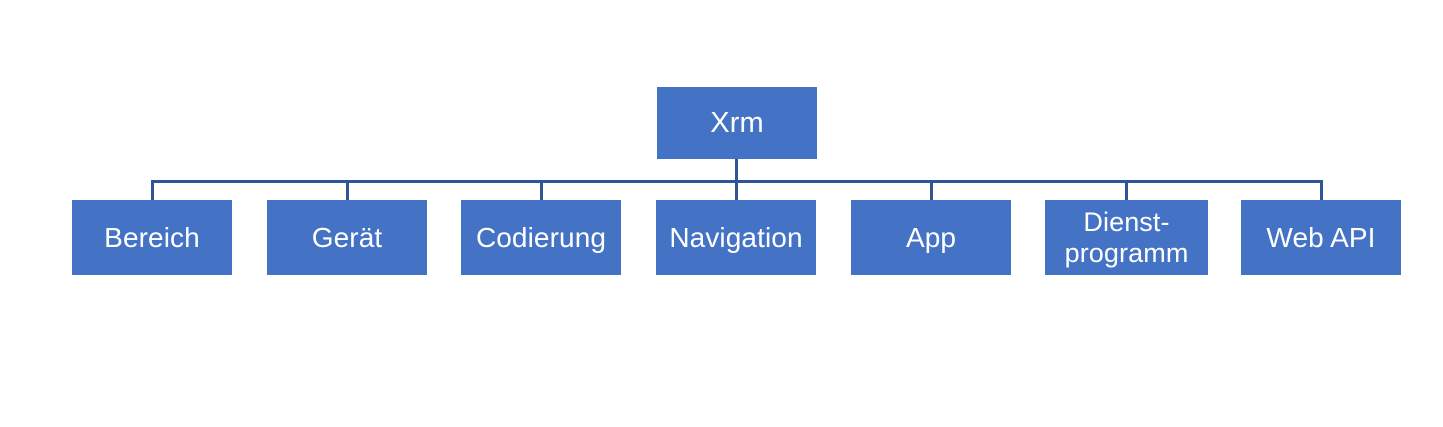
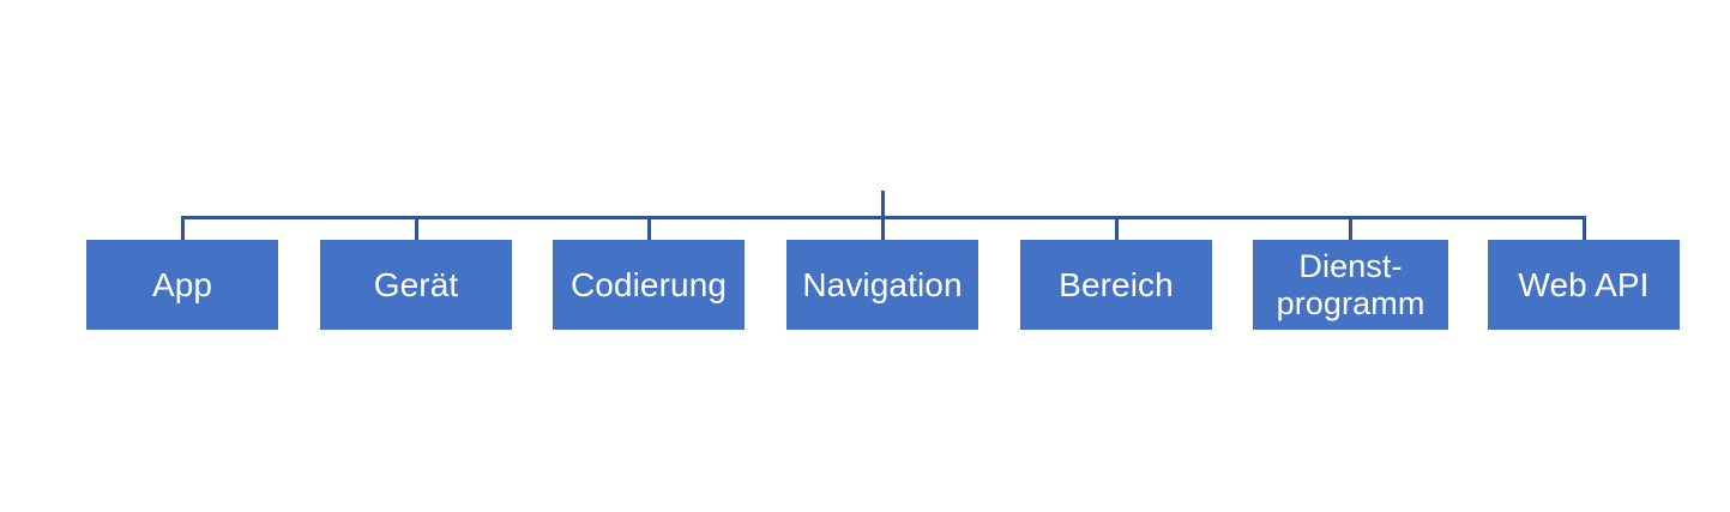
- Xrm
- Bereich
+ App
  Gerät
  Codierung
  Navigation
- App
+ Bereich
  Dienst-
  programm
  Web API
